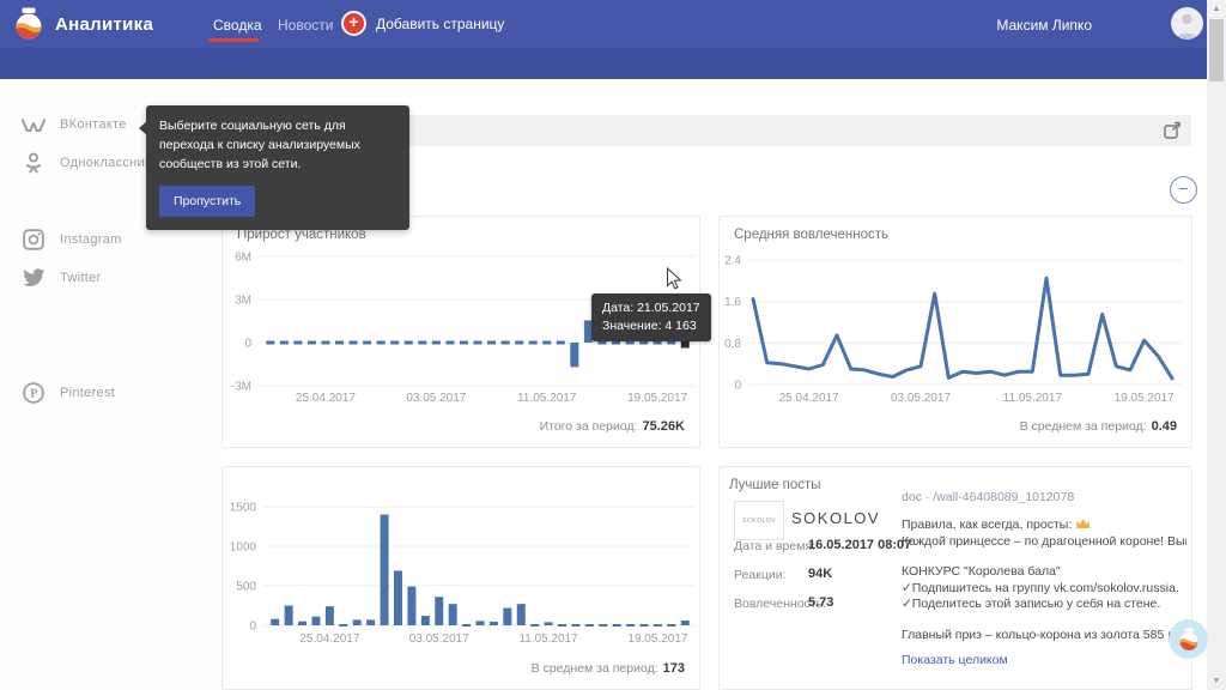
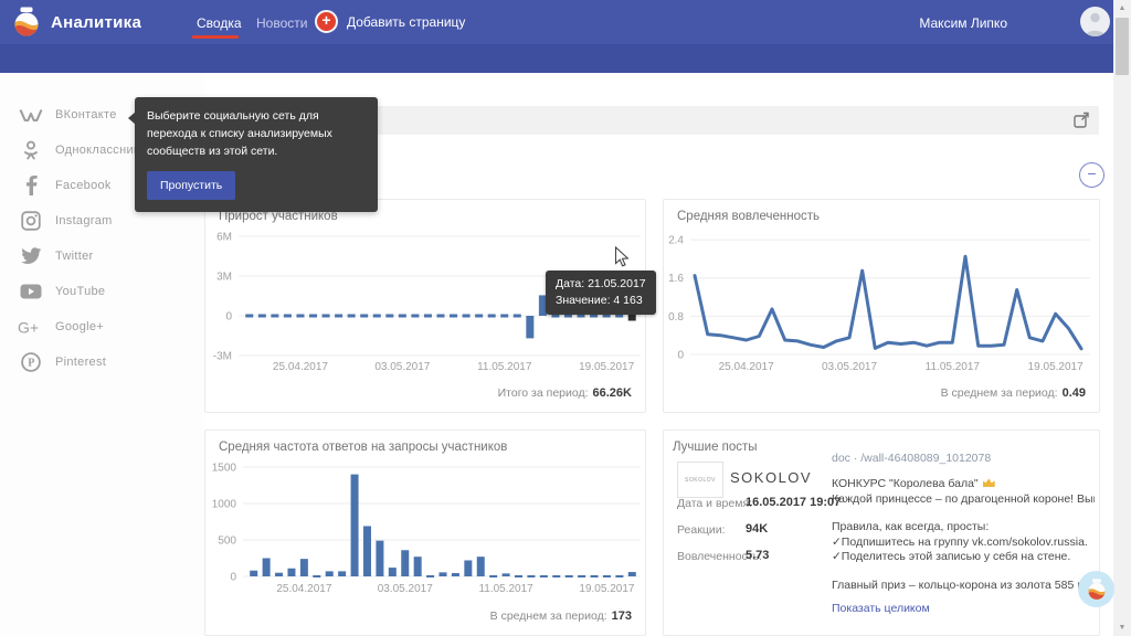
  Аналитика
  Сводка
  Новости
  +
  Добавить страницу
  Максим Липко
  ВКонтакте
  Одноклассни
+ Facebook
  Instagram
  Twitter
+ YouTube
+ G+
+ Google+
  P
  Pinterest
  −
  Выберите социальную сеть для перехода к списку анализируемых сообществ из этой сети.
  Пропустить
  Прирост участников
  6M
  3M
  0
  -3M
  25.04.2017
  03.05.2017
  11.05.2017
  19.05.2017
  Дата: 21.05.2017
  Значение: 4 163
- Итого за период: 75.26K
+ Итого за период: 66.26K
  Средняя вовлеченность
  2.4
  1.6
  0.8
  0
  25.04.2017
  03.05.2017
  11.05.2017
  19.05.2017
  В среднем за период: 0.49
+ Средняя частота ответов на запросы участников
  1500
  1000
  500
  0
  25.04.2017
  03.05.2017
  11.05.2017
  19.05.2017
  В среднем за период: 173
  Лучшие посты
  SOKOLOV
  Дата и время:
- 16.05.2017 08:07
+ 16.05.2017 19:07
  Реакции:
  94K
  Вовлеченность:
  5.73
  doc · /wall-46408089_1012078
- Правила, как всегда, просты:
+ КОНКУРС "Королева бала"
  Каждой принцессе – по драгоценной короне! Вы
- КОНКУРС "Королева бала"
+ Правила, как всегда, просты:
  ✓Подпишитесь на группу vk.com/sokolov.russia.
  ✓Поделитесь этой записью у себя на стене.
  Главный приз – кольцо-корона из золота 585
  Показать целиком
